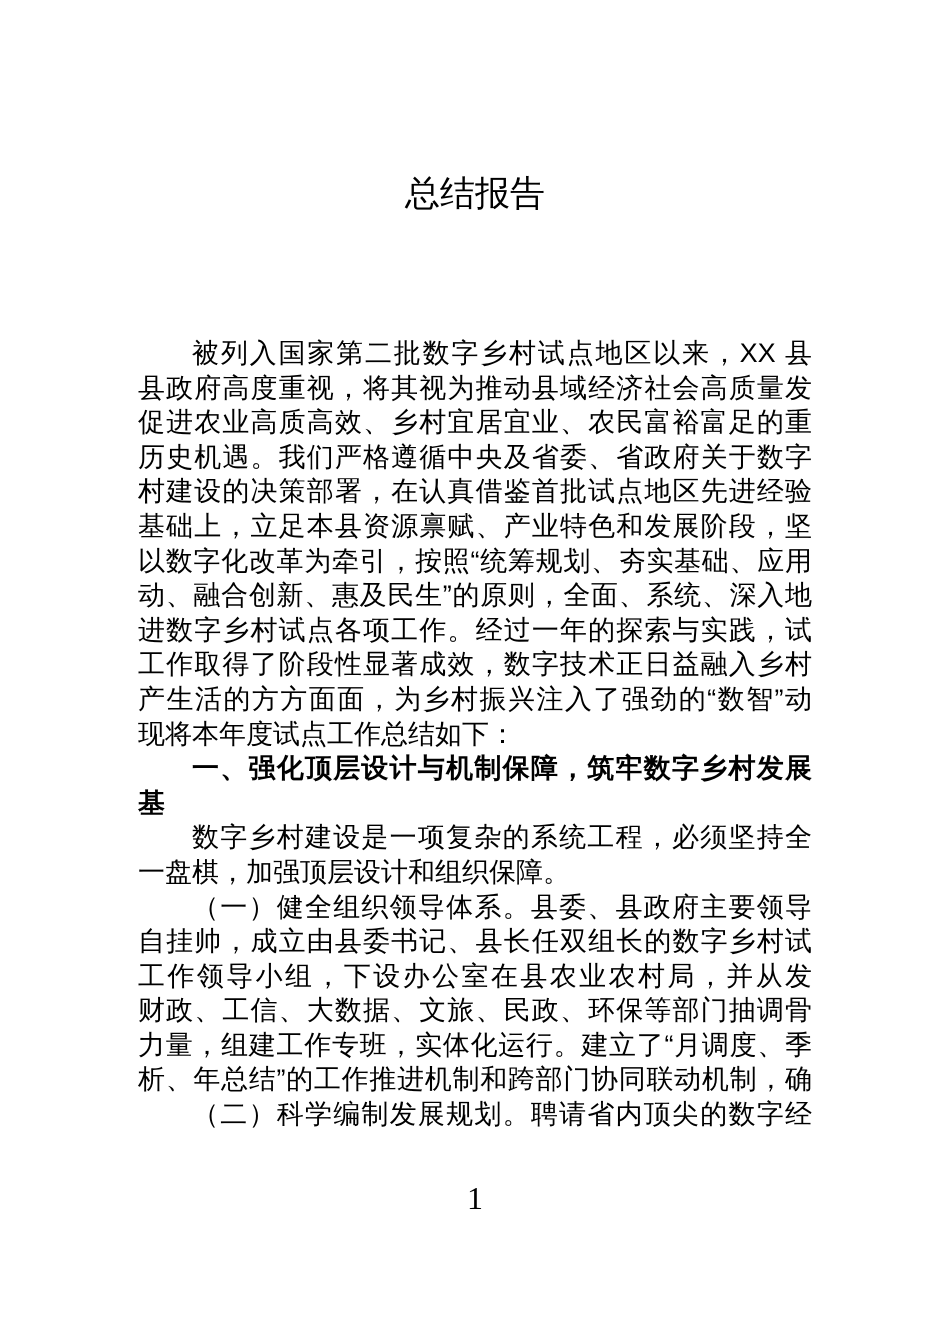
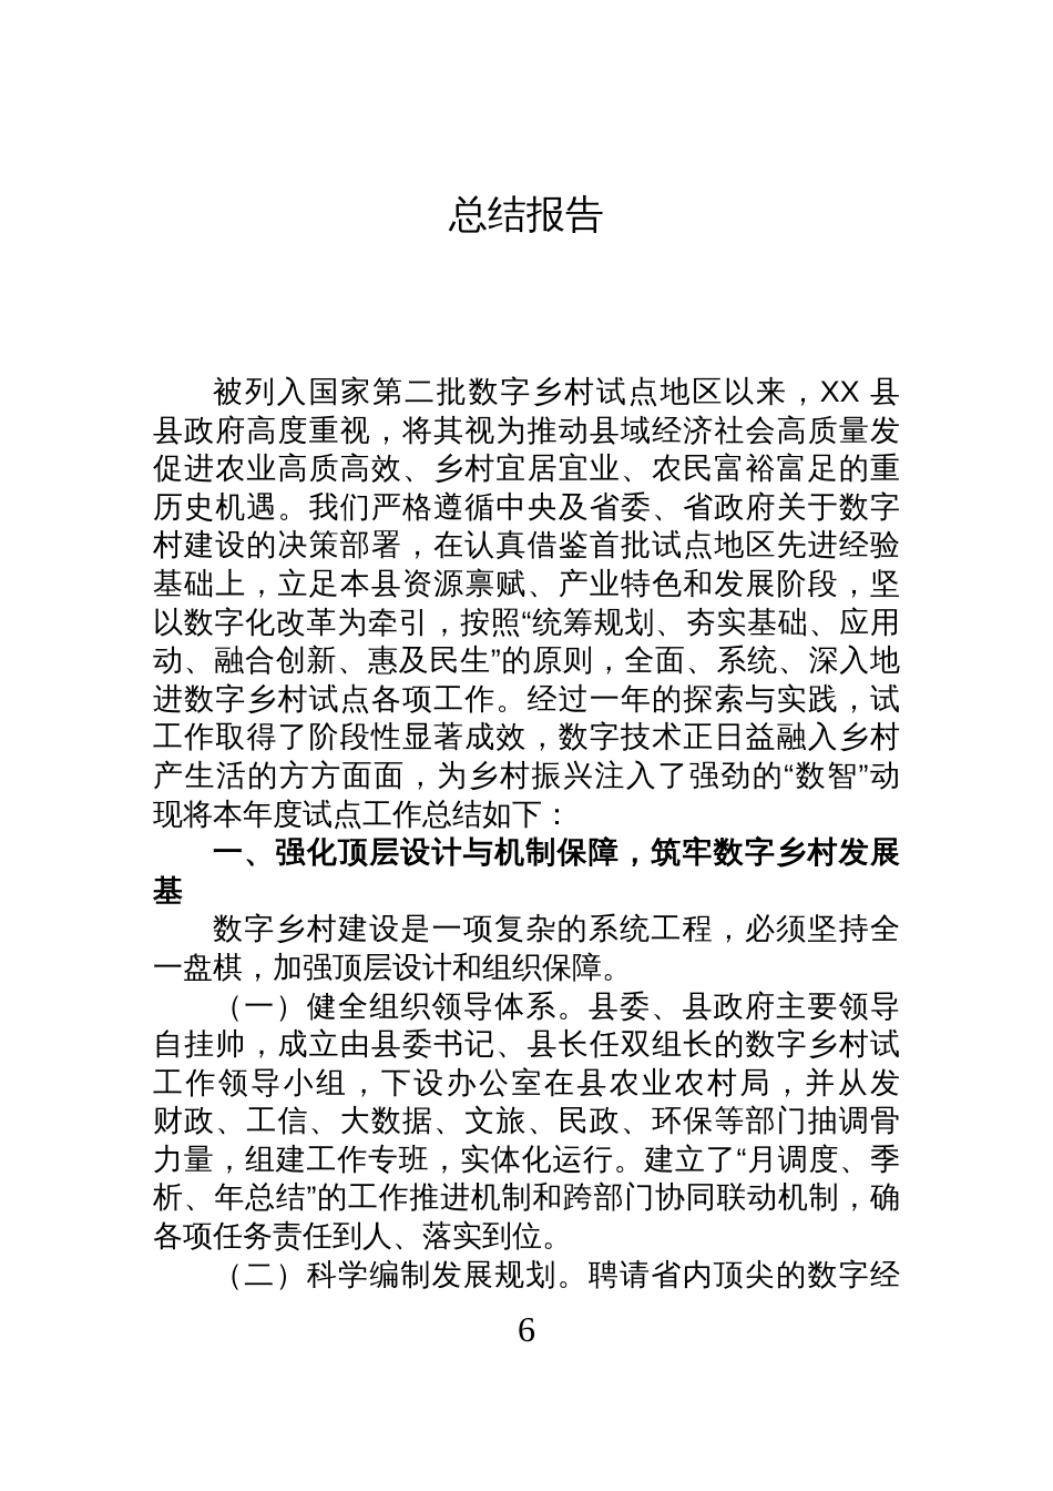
  总结报告
  被列入国家第二批数字乡村试点地区以来，XX 县
  县政府高度重视，将其视为推动县域经济社会高质量发
  促进农业高质高效、乡村宜居宜业、农民富裕富足的重
  历史机遇。我们严格遵循中央及省委、省政府关于数字
  村建设的决策部署，在认真借鉴首批试点地区先进经验
  基础上，立足本县资源禀赋、产业特色和发展阶段，坚
  以数字化改革为牵引，按照“统筹规划、夯实基础、应用
  动、融合创新、惠及民生”的原则，全面、系统、深入地
  进数字乡村试点各项工作。经过一年的探索与实践，试
  工作取得了阶段性显著成效，数字技术正日益融入乡村
  产生活的方方面面，为乡村振兴注入了强劲的“数智”动
  现将本年度试点工作总结如下：
  一、强化顶层设计与机制保障，筑牢数字乡村发展
  基
  数字乡村建设是一项复杂的系统工程，必须坚持全
  一盘棋，加强顶层设计和组织保障。
  （一）健全组织领导体系。县委、县政府主要领导
  自挂帅，成立由县委书记、县长任双组长的数字乡村试
  工作领导小组，下设办公室在县农业农村局，并从发
  财政、工信、大数据、文旅、民政、环保等部门抽调骨
  力量，组建工作专班，实体化运行。建立了“月调度、季
  析、年总结”的工作推进机制和跨部门协同联动机制，确
+ 各项任务责任到人、落实到位。
  （二）科学编制发展规划。聘请省内顶尖的数字经
- 1
+ 6
